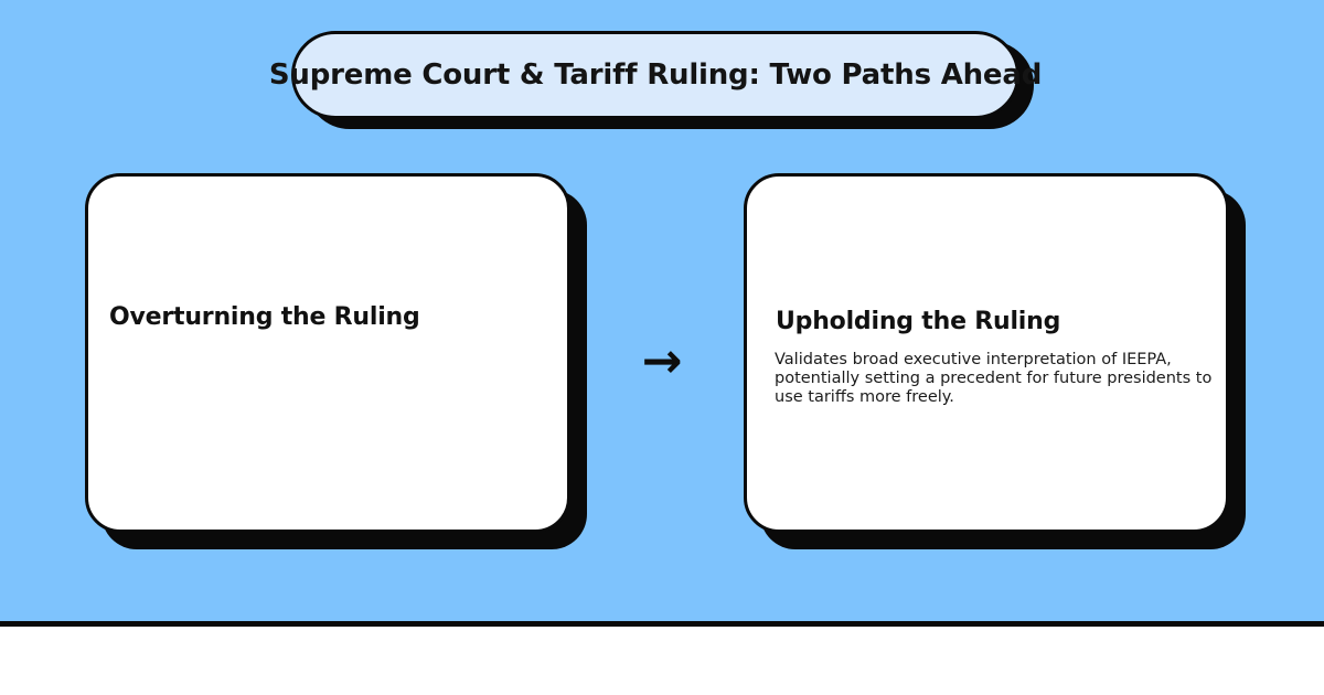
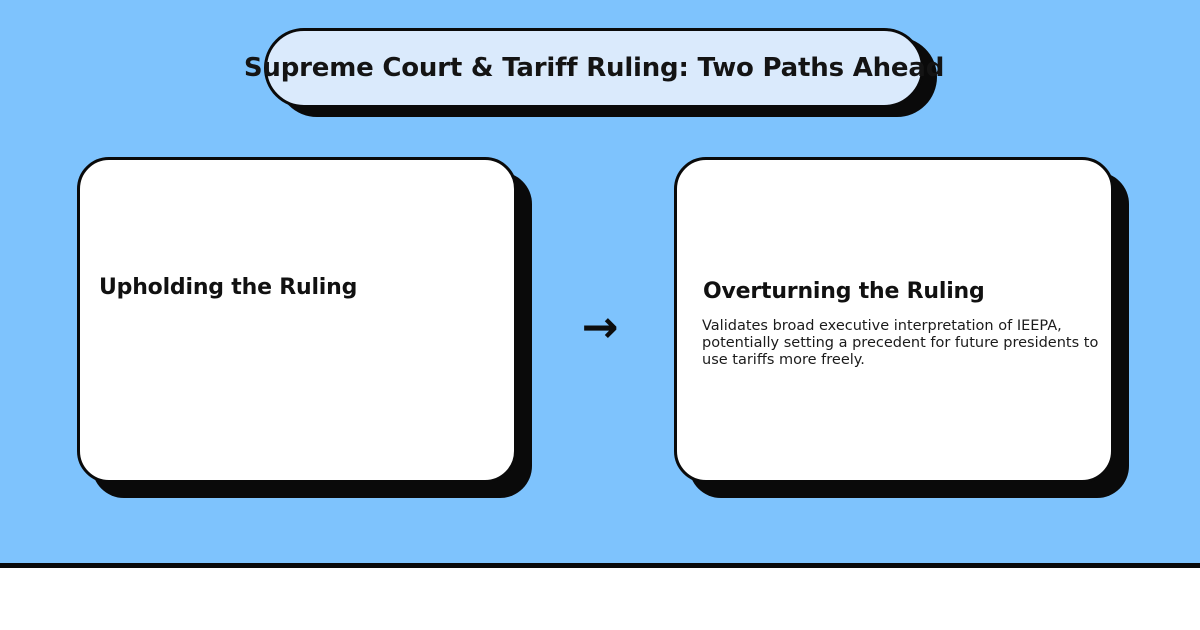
  Supreme Court & Tariff Ruling: Two Paths Ahead
- Overturning the Ruling
+ Upholding the Ruling
  →
- Upholding the Ruling
+ Overturning the Ruling
  Validates broad executive interpretation of IEEPA, potentially setting a precedent for future presidents to use tariffs more freely.
